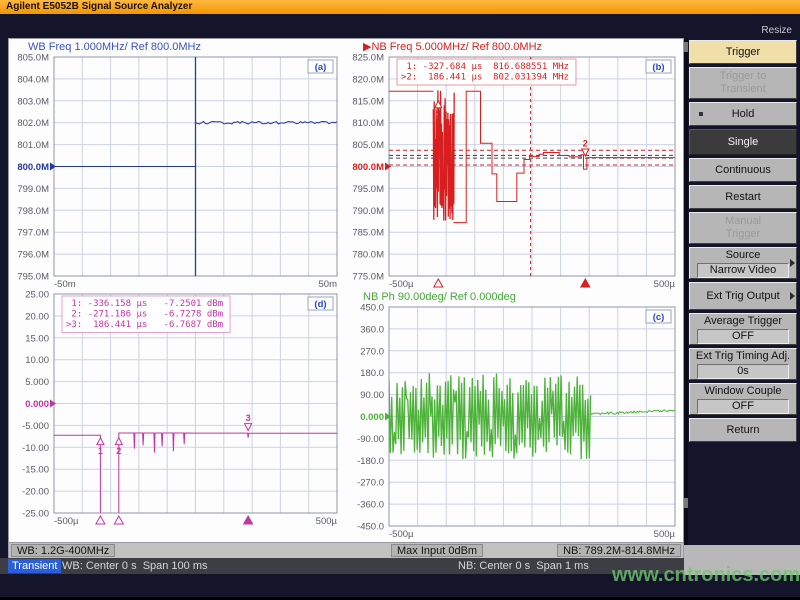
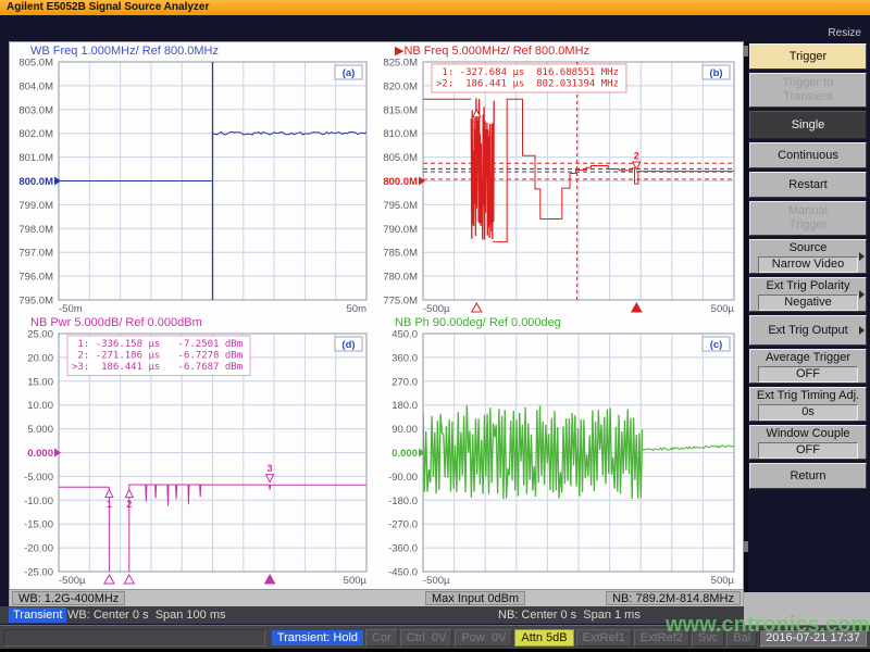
  Agilent E5052B Signal Source Analyzer
  Resize
  WB Freq 1.000MHz/ Ref 800.0MHz
  805.0M
  804.0M
  803.0M
  802.0M
  801.0M
  800.0M
  799.0M
  798.0M
  797.0M
  796.0M
  795.0M
  -50m
  50m
  (a)
  ▶NB Freq 5.000MHz/ Ref 800.0MHz
  825.0M
  820.0M
  815.0M
  810.0M
  805.0M
  800.0M
  795.0M
  790.0M
  785.0M
  780.0M
  775.0M
  -500µ
  500µ
  1
  2
  1: -327.684 µs 816.688551 MHz
  >2: 186.441 µs 802.031394 MHz
  (b)
+ NB Pwr 5.000dB/ Ref 0.000dBm
  25.00
  20.00
  15.00
  10.00
  5.000
  0.000
  -5.000
  -10.00
  -15.00
  -20.00
  -25.00
  -500µ
  500µ
  1
  2
  3
  1: -336.158 µs -7.2501 dBm
  2: -271.186 µs -6.7278 dBm
  >3: 186.441 µs -6.7687 dBm
  (d)
  NB Ph 90.00deg/ Ref 0.000deg
  450.0
  360.0
  270.0
  180.0
  90.00
  0.000
  -90.00
  -180.0
  -270.0
  -360.0
  -450.0
  -500µ
  500µ
  (c)
  WB: 1.2G-400MHz
  Max Input 0dBm
  NB: 789.2M-814.8MHz
  Trigger
  Trigger to
  Transient
- Hold
  Single
  Continuous
  Restart
  Manual
  Trigger
  Source
  Narrow Video
+ Ext Trig Polarity
+ Negative
  Ext Trig Output
  Average Trigger
  OFF
  Ext Trig Timing Adj.
  0s
  Window Couple
  OFF
  Return
  Transient
  WB: Center 0 s Span 100 ms
  NB: Center 0 s Span 1 ms
+ Transient: Hold
+ Cor
+ Ctrl 0V
+ Pow 0V
+ Attn 5dB
+ ExtRef1
+ ExtRef2
+ Svc
+ Bal
+ 2016-07-21 17:37
  www.cntronics.com
